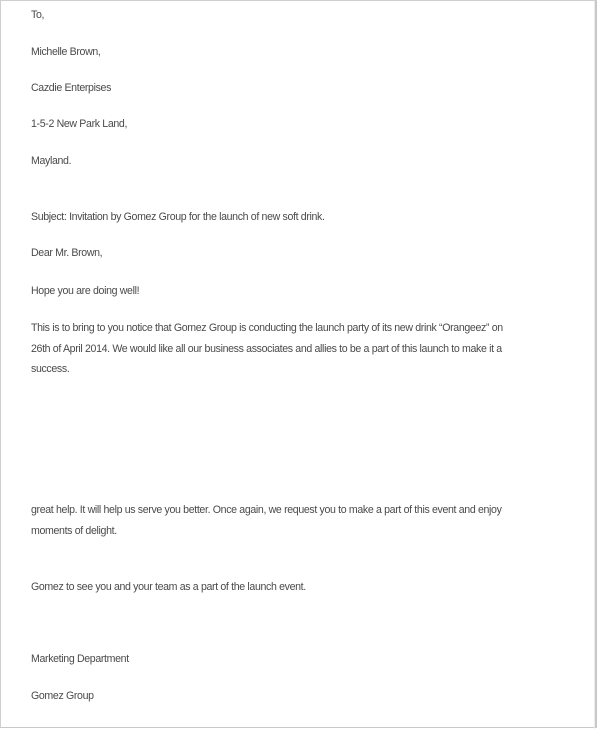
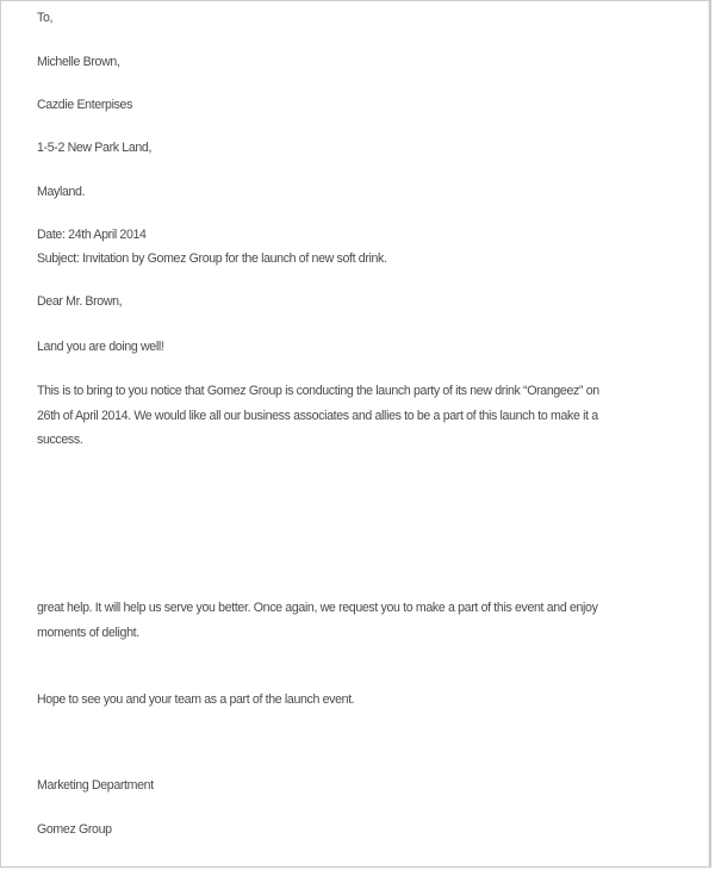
  To,
  Michelle Brown,
  Cazdie Enterpises
  1-5-2 New Park Land,
  Mayland.
+ Date: 24th April 2014
  Subject: Invitation by Gomez Group for the launch of new soft drink.
  Dear Mr. Brown,
- Hope you are doing well!
+ Land you are doing well!
  This is to bring to you notice that Gomez Group is conducting the launch party of its new drink “Orangeez” on
  26th of April 2014. We would like all our business associates and allies to be a part of this launch to make it a
  success.
  great help. It will help us serve you better. Once again, we request you to make a part of this event and enjoy
  moments of delight.
- Gomez to see you and your team as a part of the launch event.
+ Hope to see you and your team as a part of the launch event.
  Marketing Department
  Gomez Group
